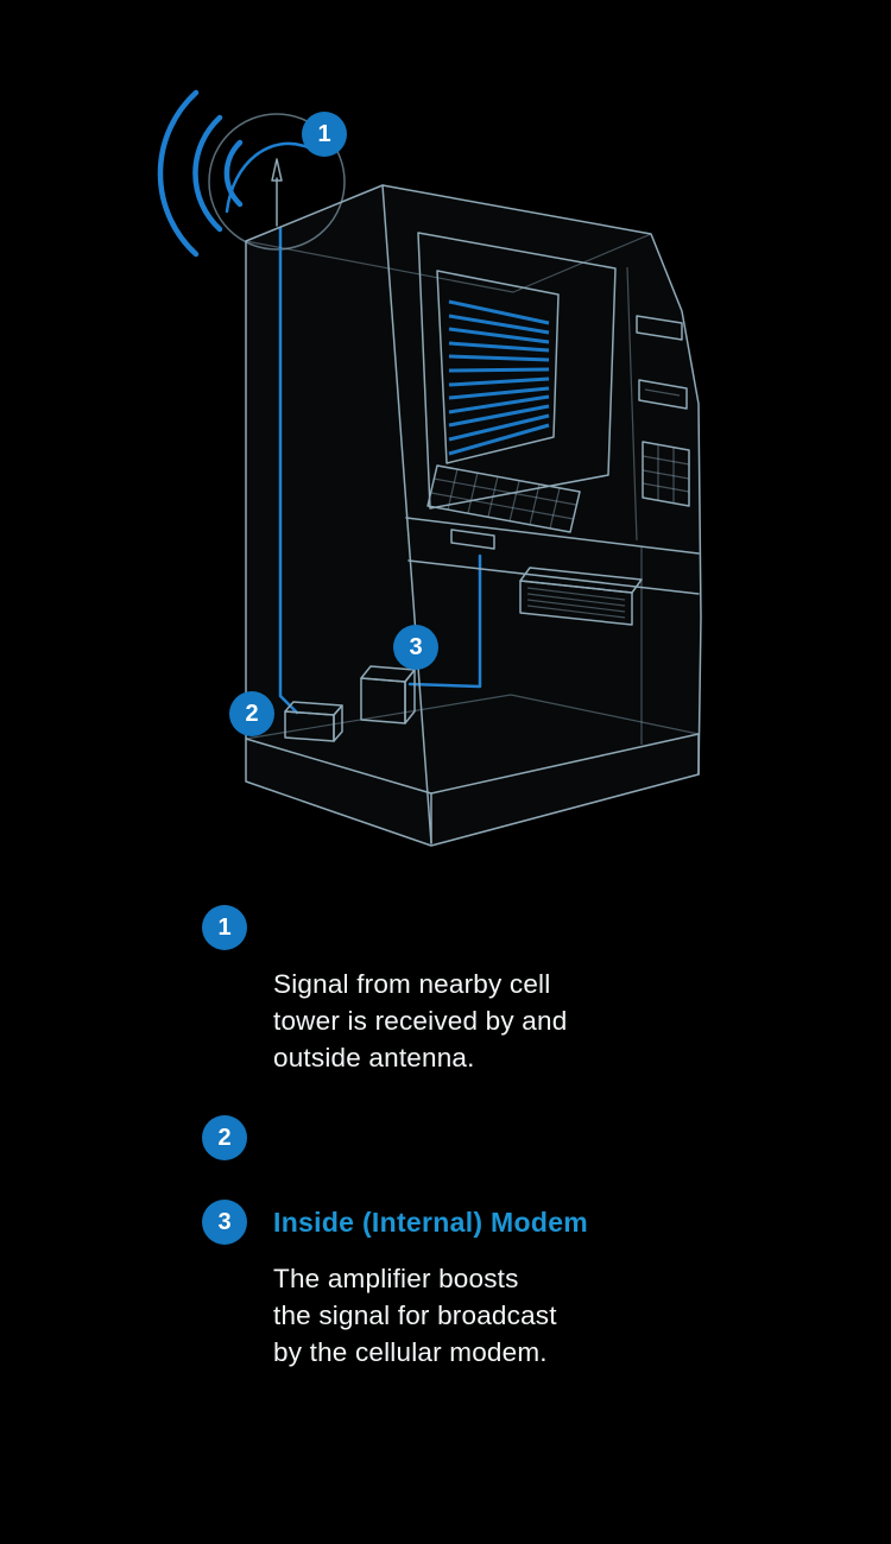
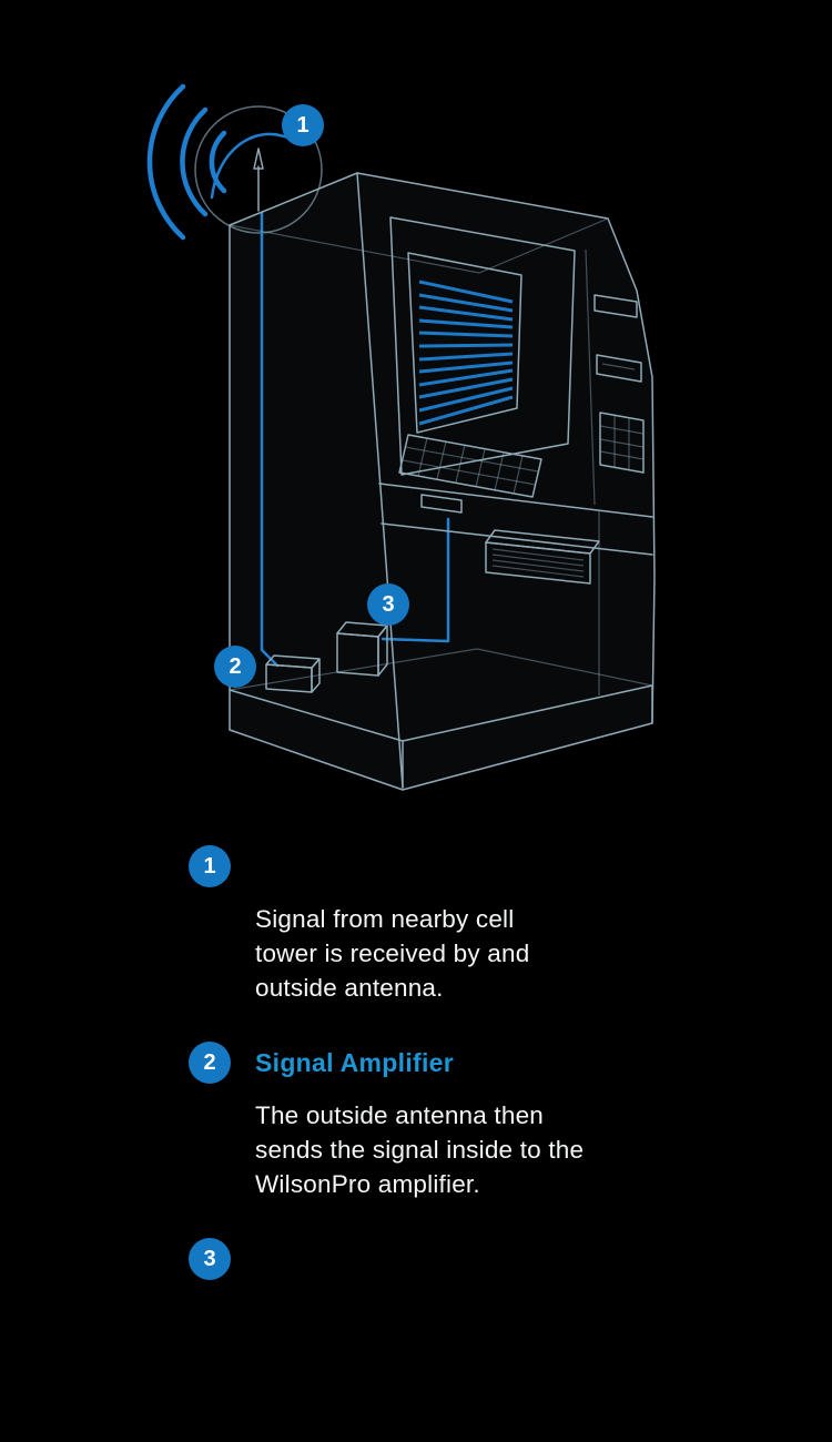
  1
  2
  3
  1
  Signal from nearby cell
  tower is received by and
  outside antenna.
  2
+ Signal Amplifier
+ The outside antenna then
+ sends the signal inside to the
+ WilsonPro amplifier.
  3
- Inside (Internal) Modem
- The amplifier boosts
- the signal for broadcast
- by the cellular modem.
